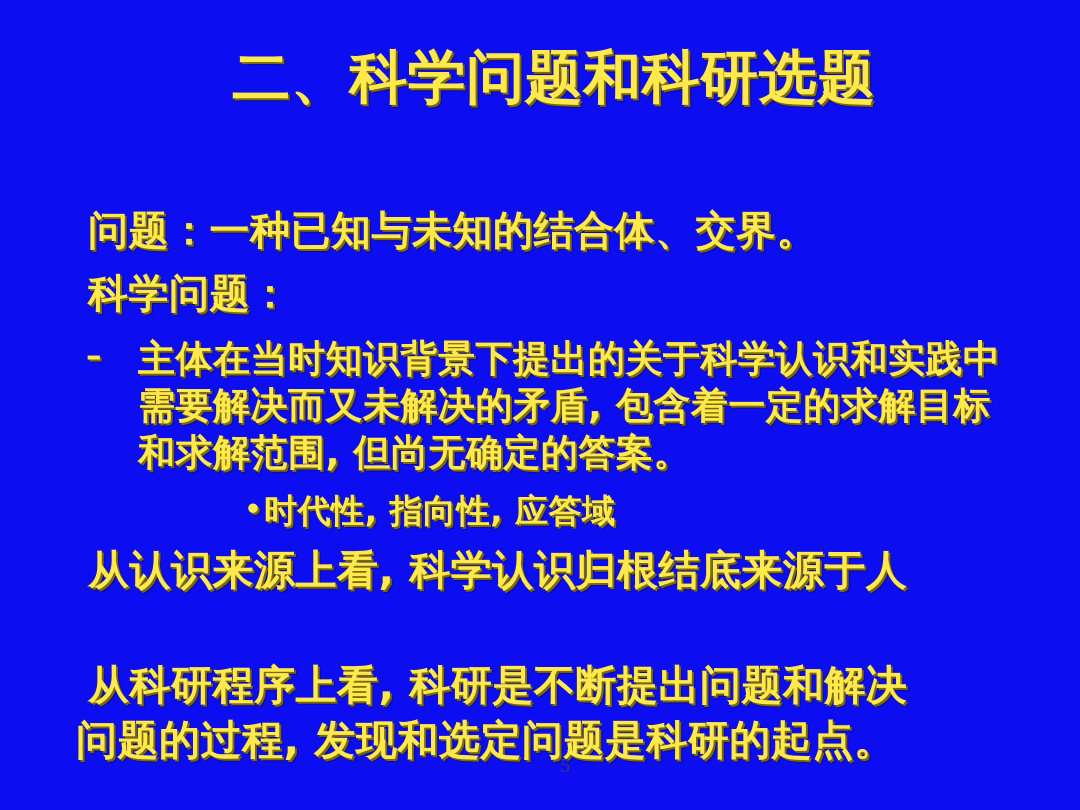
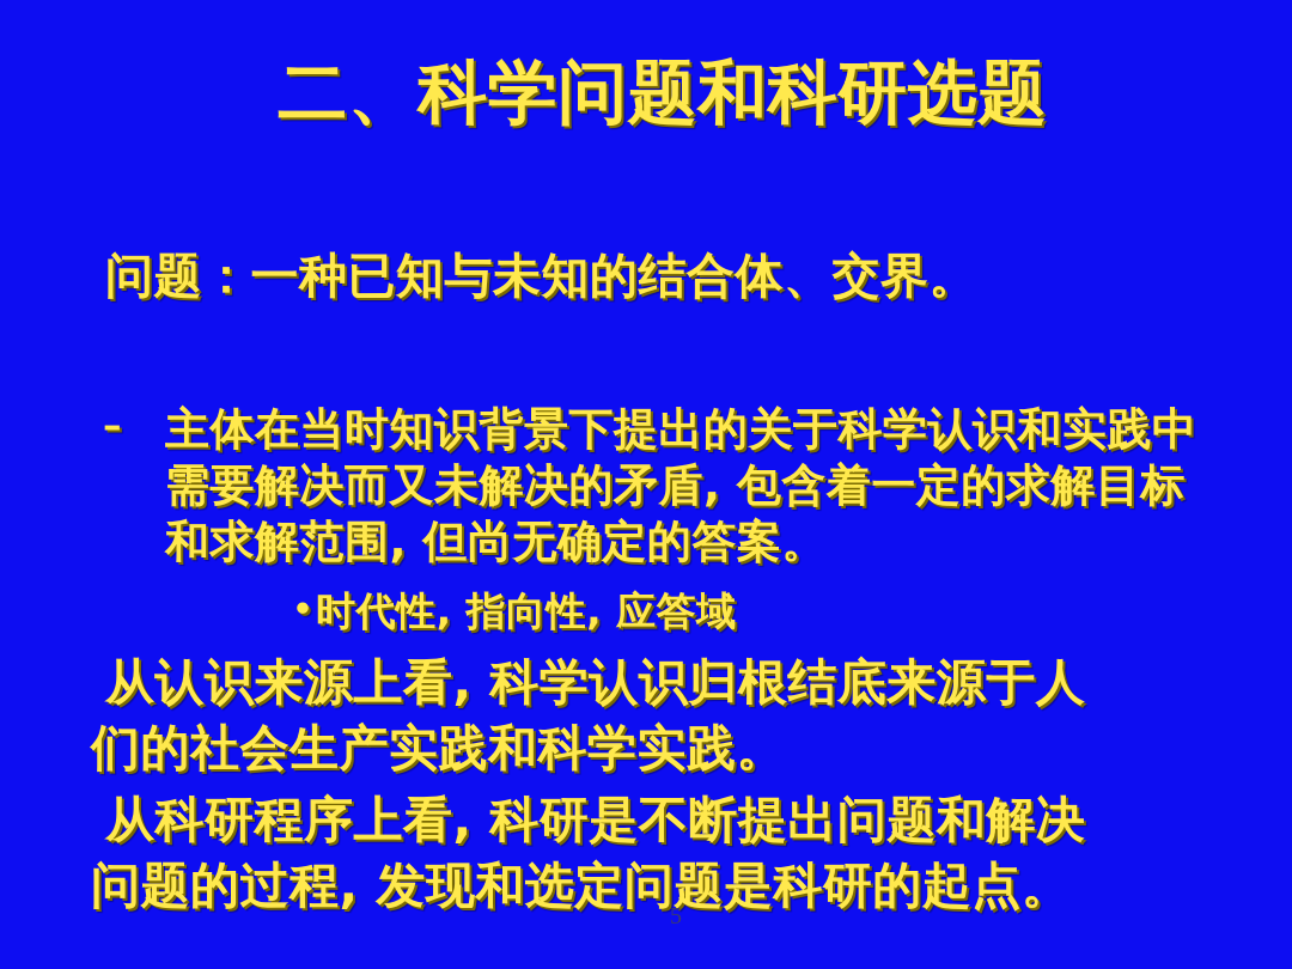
  二、科学问题和科研选题
  问题：一种已知与未知的结合体、交界。
- 科学问题：
  – 主体在当时知识背景下提出的关于科学认识和实践中需要解决而又未解决的矛盾, 包含着一定的求解目标和求解范围, 但尚无确定的答案。
  •时代性, 指向性, 应答域
  从认识来源上看, 科学认识归根结底来源于人
+ 们的社会生产实践和科学实践。
  从科研程序上看, 科研是不断提出问题和解决
  问题的过程, 发现和选定问题是科研的起点。
  5
